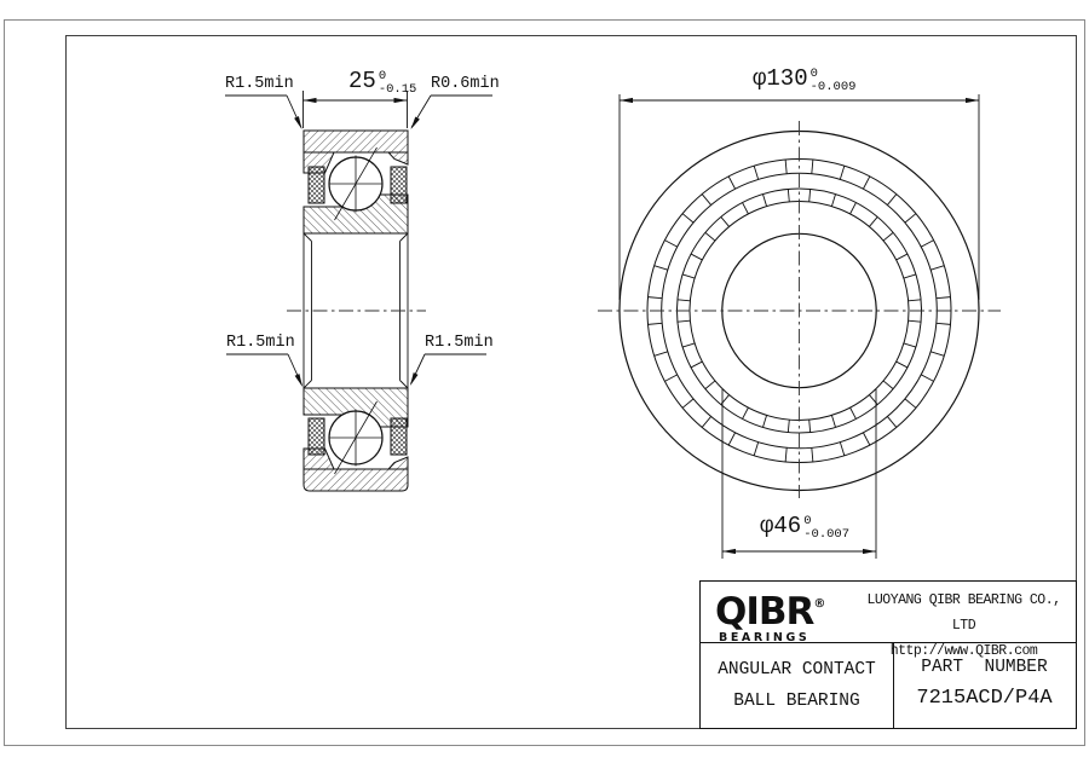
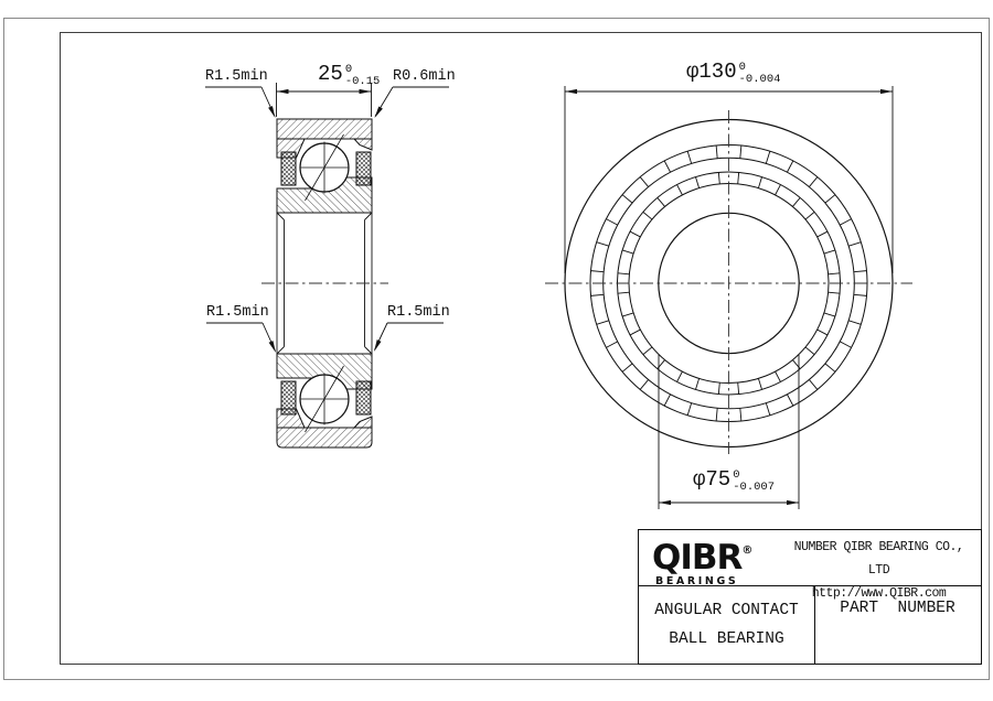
  25
  0
  -0.15
  φ130
  0
- -0.009
+ -0.004
- φ46
+ φ75
  0
  -0.007
  R1.5min
  R0.6min
  R1.5min
  R1.5min
  QIBR®
  BEARINGS
- LUOYANG QIBR BEARING CO., LTD
+ NUMBER QIBR BEARING CO., LTD
  http://www.QIBR.com
  ANGULAR CONTACT
  BALL BEARING
  PART NUMBER
- 7215ACD/P4A
